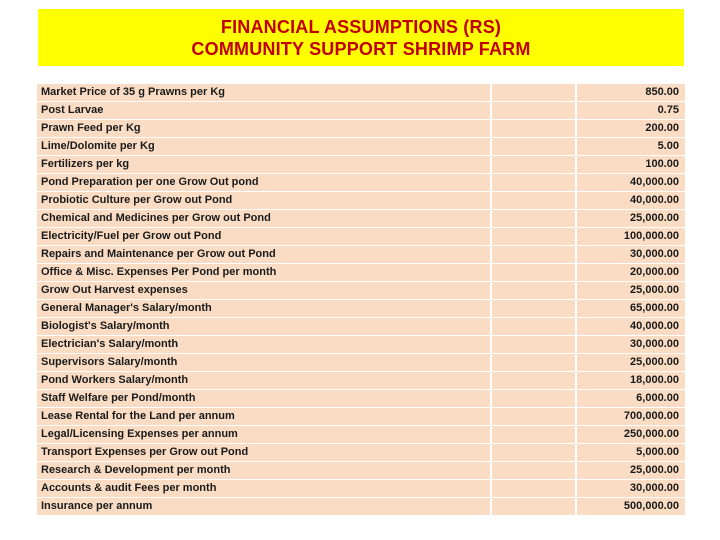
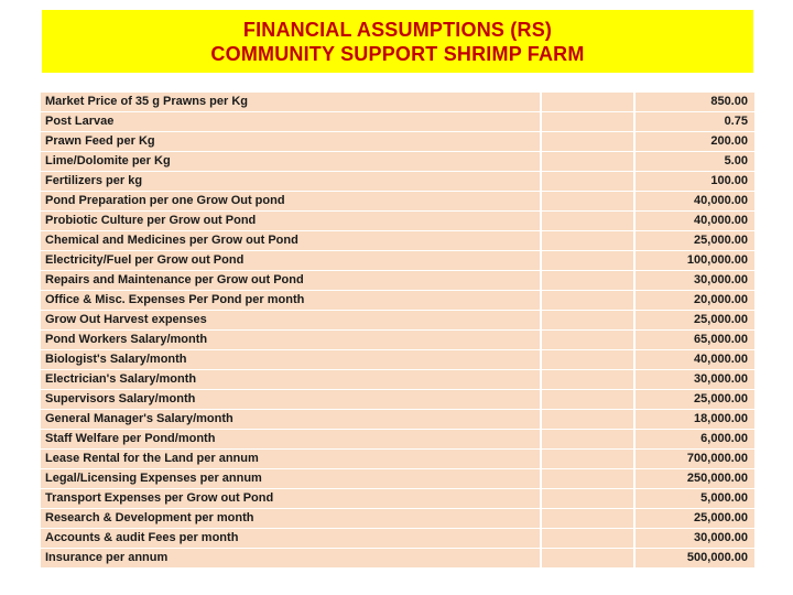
  FINANCIAL ASSUMPTIONS (RS)
  COMMUNITY SUPPORT SHRIMP FARM
  Market Price of 35 g Prawns per Kg
  850.00
  Post Larvae
  0.75
  Prawn Feed per Kg
  200.00
  Lime/Dolomite per Kg
  5.00
  Fertilizers per kg
  100.00
  Pond Preparation per one Grow Out pond
  40,000.00
  Probiotic Culture per Grow out Pond
  40,000.00
  Chemical and Medicines per Grow out Pond
  25,000.00
  Electricity/Fuel per Grow out Pond
  100,000.00
  Repairs and Maintenance per Grow out Pond
  30,000.00
  Office & Misc. Expenses Per Pond per month
  20,000.00
  Grow Out Harvest expenses
  25,000.00
- General Manager's Salary/month
+ Pond Workers Salary/month
  65,000.00
  Biologist's Salary/month
  40,000.00
  Electrician's Salary/month
  30,000.00
  Supervisors Salary/month
  25,000.00
- Pond Workers Salary/month
+ General Manager's Salary/month
  18,000.00
  Staff Welfare per Pond/month
  6,000.00
  Lease Rental for the Land per annum
  700,000.00
  Legal/Licensing Expenses per annum
  250,000.00
  Transport Expenses per Grow out Pond
  5,000.00
  Research & Development per month
  25,000.00
  Accounts & audit Fees per month
  30,000.00
  Insurance per annum
  500,000.00
